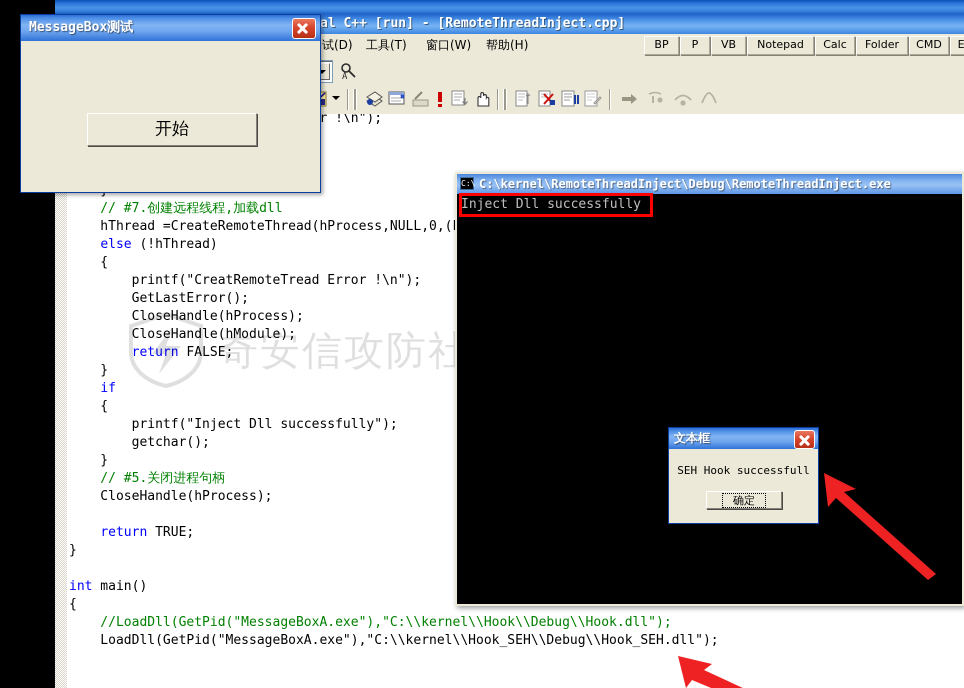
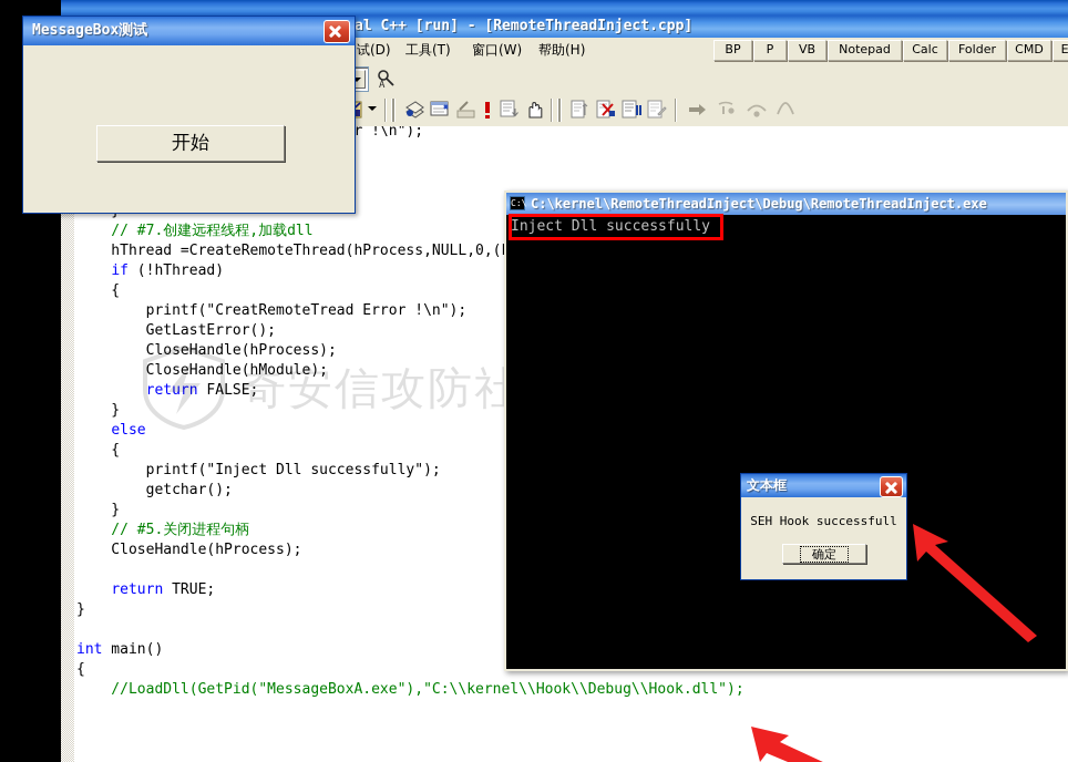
  al C++ [run] - [RemoteThreadInject.cpp]
  试(D)
  工具(T)
  窗口(W)
  帮助(H)
  BP
  P
  VB
  Notepad
  Calc
  Folder
  CMD
  A
  // #7.创建远程线程,加载dll
- else (!hThread)
+ if (!hThread)
  {
  printf("CreatRemoteTread Error !\n");
  GetLastError();
  CloseHandle(hProcess);
  CloseHandle(hModule);
  return FALSE;
  }
- if
+ else
  {
  printf("Inject Dll successfully");
  getchar();
  }
  // #5.关闭进程句柄
  CloseHandle(hProcess);
  return TRUE;
  }
  int main()
  {
  //LoadDll(GetPid("MessageBoxA.exe"),"C:\\kernel\\Hook\\Debug\\Hook.dll");
- LoadDll(GetPid("MessageBoxA.exe"),"C:\\kernel\\Hook_SEH\\Debug\\Hook_SEH.dll");
  奇安信攻防社
  C:\
  C:\kernel\RemoteThreadInject\Debug\RemoteThreadInject.exe
  Inject Dll successfully
  文本框
  SEH Hook successfull
  确定
  MessageBox测试
  开始
